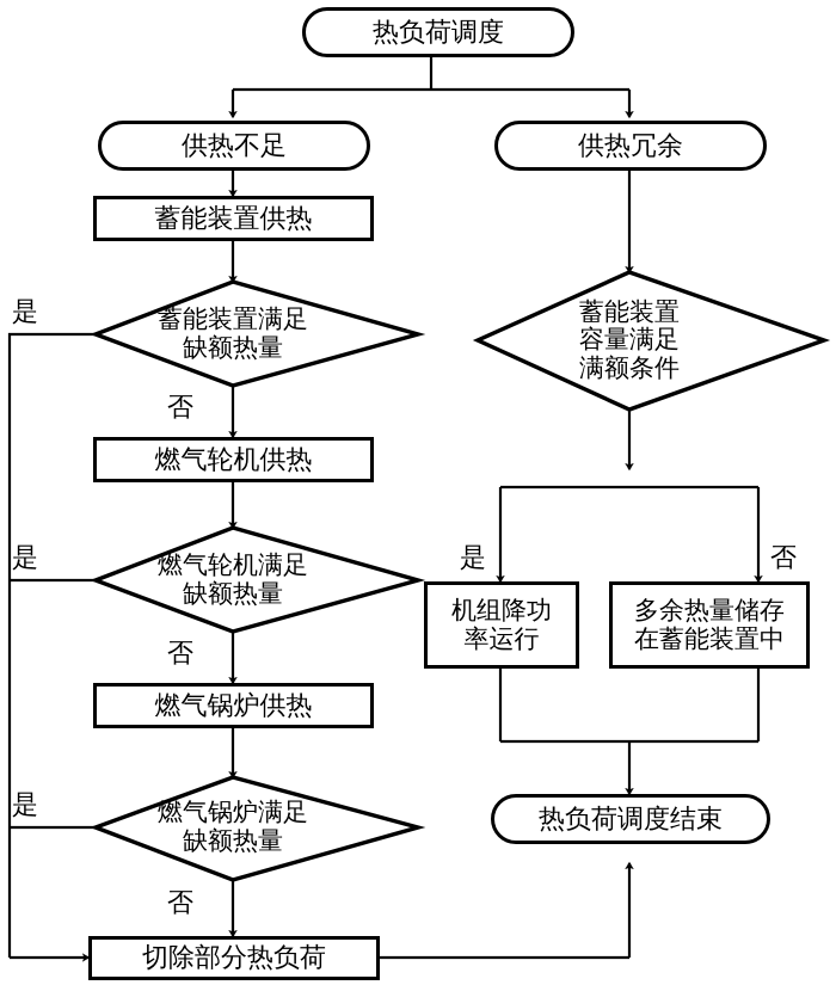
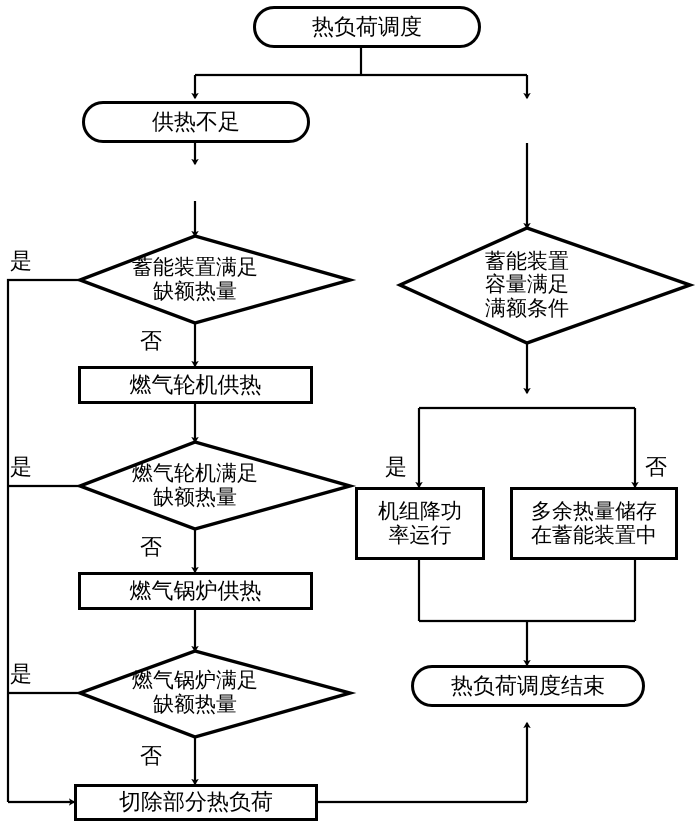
  热负荷调度
  供热不足
- 供热冗余
- 蓄能装置供热
  蓄能装置满足
  缺额热量
  燃气轮机供热
  燃气轮机满足
  缺额热量
  燃气锅炉供热
  燃气锅炉满足
  缺额热量
  切除部分热负荷
  蓄能装置
  容量满足
  满额条件
  机组降功
  率运行
  多余热量储存
  在蓄能装置中
  热负荷调度结束
  是
  否
  是
  否
  是
  否
  是
  否
